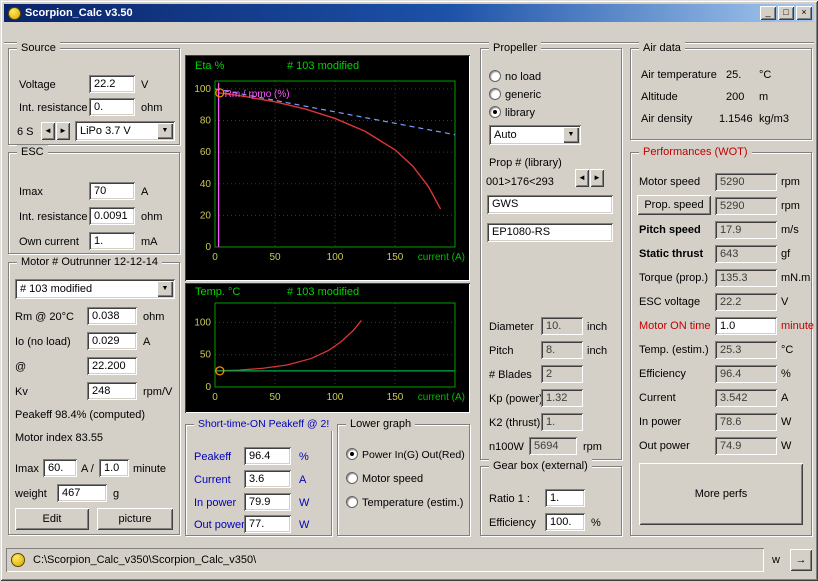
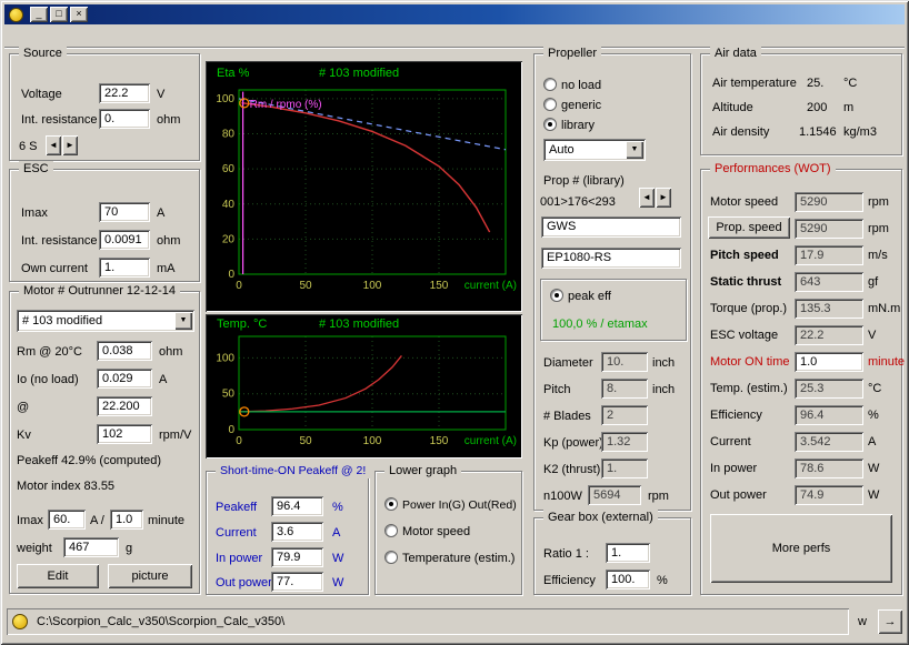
- Scorpion_Calc v3.50
  _
  □
  ×
  Source
  Voltage
  22.2
  V
  Int. resistance
  0.
  ohm
  6 S
  ◄
  ►
- LiPo 3.7 V
  ESC
  Imax
  70
  A
  Int. resistance
  0.0091
  ohm
  Own current
  1.
  mA
  Motor # Outrunner 12-12-14
  # 103 modified
  Rm @ 20°C
  0.038
  ohm
  Io (no load)
  0.029
  A
  @
  22.200
  Kv
- 248
+ 102
  rpm/V
- Peakeff 98.4% (computed)
+ Peakeff 42.9% (computed)
  Motor index 83.55
  Imax
  60.
  A /
  1.0
  minute
  weight
  467
  g
  Edit
  picture
  Eta %
  # 103 modified
  0
  50
  100
  150
  0
  20
  40
  60
  80
  100
  current (A)
  Rm / rpmo (%)
  Temp. °C
  # 103 modified
  0
  50
  100
  150
  0
  50
  100
  current (A)
  Short-time-ON Peakeff @ 2!
  Peakeff
  96.4
  %
  Current
  3.6
  A
  In power
  79.9
  W
  Out power
  77.
  W
  Lower graph
  Power In(G) Out(Red)
  Motor speed
  Temperature (estim.)
  Propeller
  no load
  generic
  library
  Auto
  Prop # (library)
  001>176<293
  ◄
  ►
  GWS
  EP1080-RS
+ peak eff
+ 100,0 % / etamax
  Diameter
  10.
  inch
  Pitch
  8.
  inch
  # Blades
  2
  Kp (power
  1.32
  K2 (thrust)
  1.
  n100W
  5694
  rpm
  Gear box (external)
  Ratio 1 :
  1.
  Efficiency
  100.
  %
  Air data
  Air temperature
  25.
  °C
  Altitude
  200
  m
  Air density
  1.1546
  kg/m3
  Performances (WOT)
  Motor speed
  5290
  rpm
  Prop. speed
  5290
  rpm
  Pitch speed
  17.9
  m/s
  Static thrust
  643
  gf
  Torque (prop.)
  135.3
  mN.m
  ESC voltage
  22.2
  V
  Motor ON time
  1.0
  minute
  Temp. (estim.)
  25.3
  °C
  Efficiency
  96.4
  %
  Current
  3.542
  A
  In power
  78.6
  W
  Out power
  74.9
  W
  More perfs
  C:\Scorpion_Calc_v350\Scorpion_Calc_v350\
  w
  →
